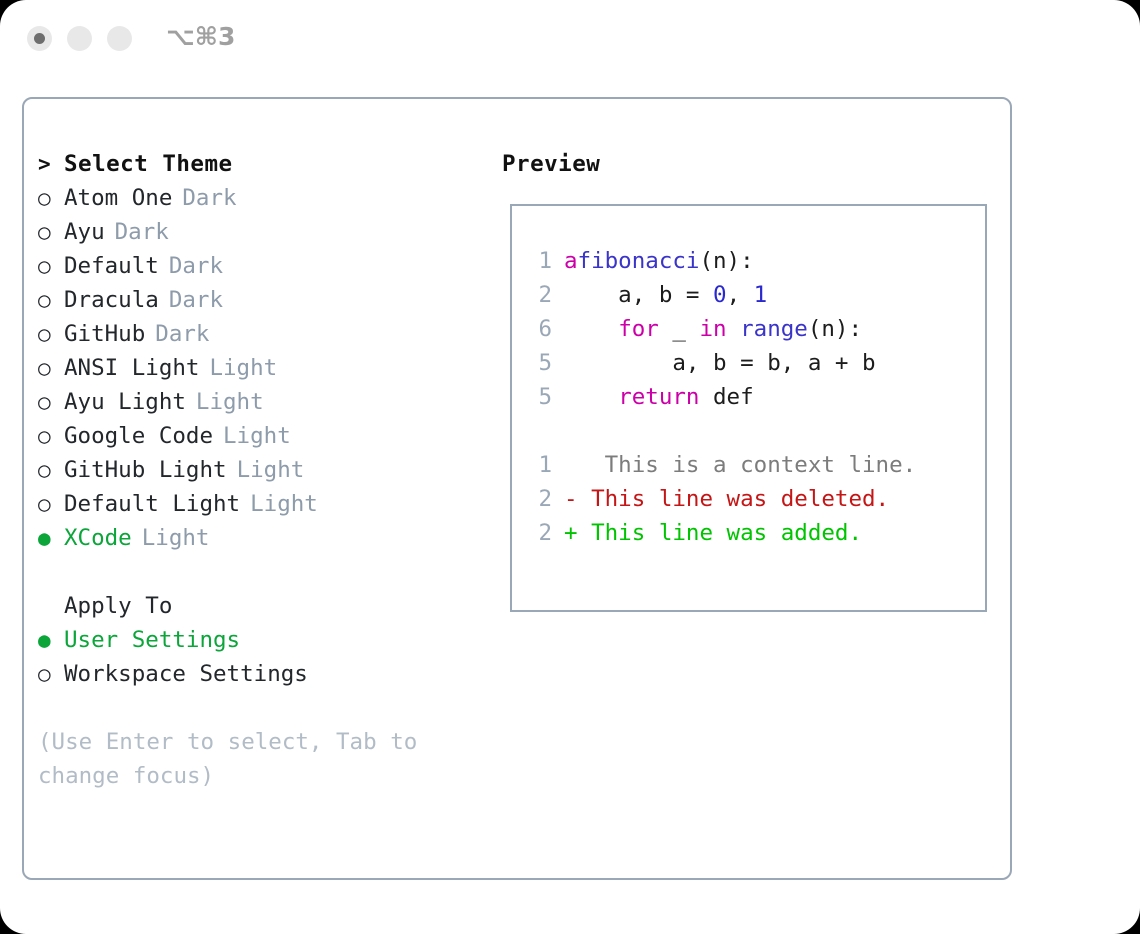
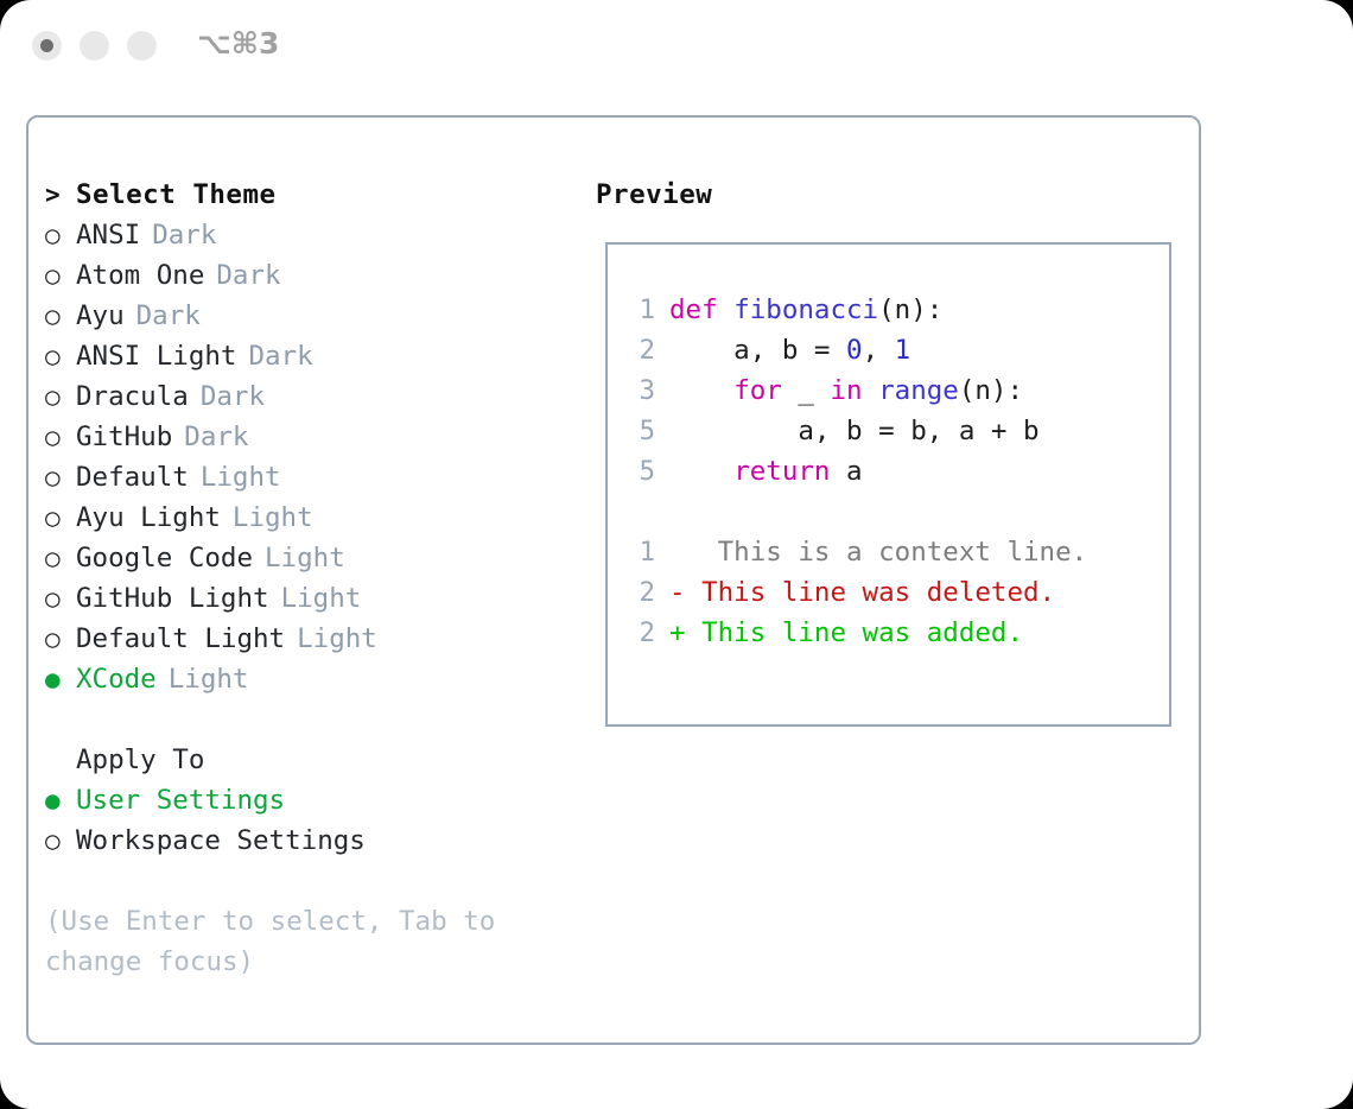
  ⌥⌘3
  > Select Theme
+ ○ ANSI Dark
  ○ Atom One Dark
  ○ Ayu Dark
- ○ Default Dark
+ ○ ANSI Light Dark
  ○ Dracula Dark
  ○ GitHub Dark
- ○ ANSI Light Light
+ ○ Default Light
  ○ Ayu Light Light
  ○ Google Code Light
  ○ GitHub Light Light
  ○ Default Light Light
  ● XCode Light
  Apply To
  ● User Settings
  ○ Workspace Settings
  (Use Enter to select, Tab to
  change focus)
  Preview
- 1 afibonacci(n):
+ 1 def fibonacci(n):
  2 a, b = 0, 1
- 6 for _ in range(n):
+ 3 for _ in range(n):
  5 a, b = b, a + b
- 5 return def
+ 5 return a
  1 This is a context line.
  2 - This line was deleted.
  2 + This line was added.
